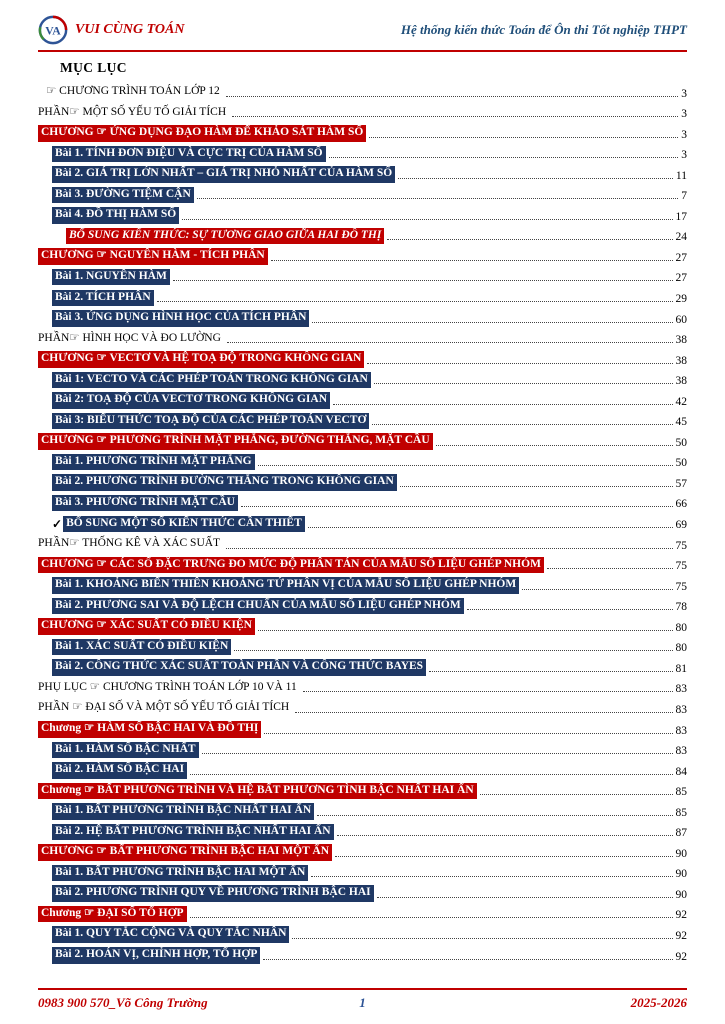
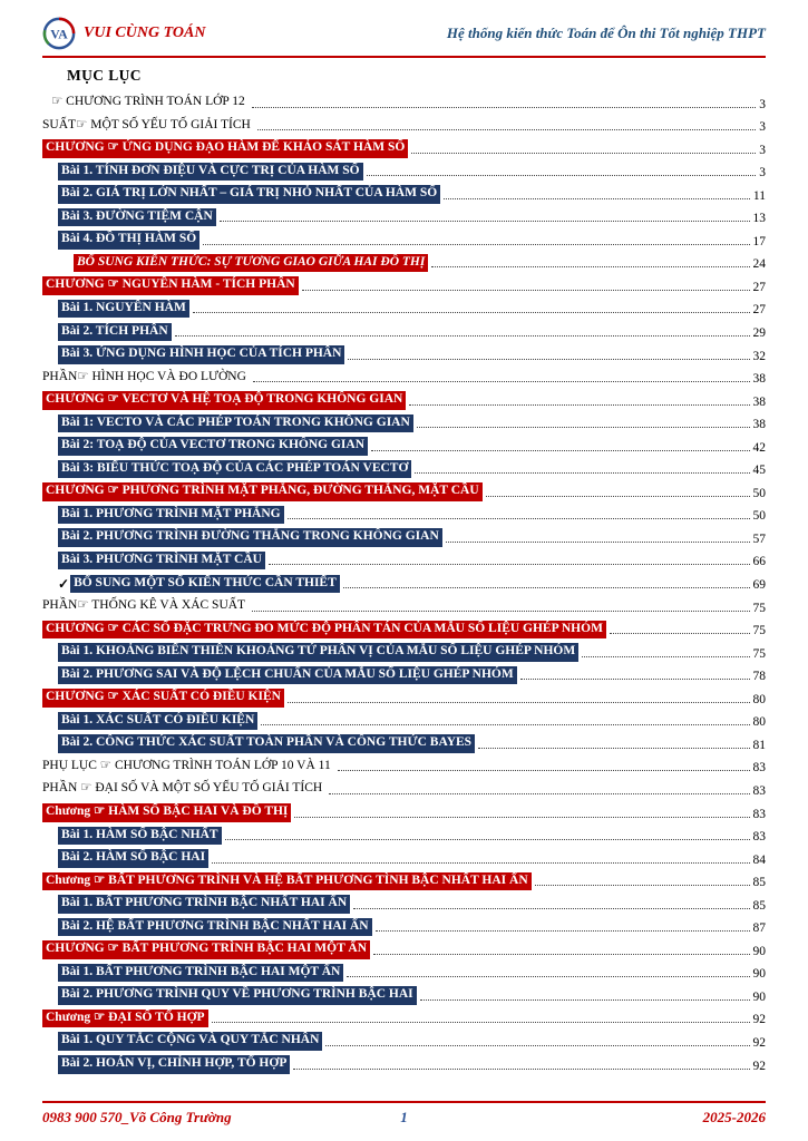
  VA
  VUI CÙNG TOÁN
  Hệ thống kiến thức Toán để Ôn thi Tốt nghiệp THPT
  MỤC LỤC
  ☞ CHƯƠNG TRÌNH TOÁN LỚP 12
  3
- PHẦN☞ MỘT SỐ YẾU TỐ GIẢI TÍCH
+ SUẤT☞ MỘT SỐ YẾU TỐ GIẢI TÍCH
  3
  CHƯƠNG ☞ ỨNG DỤNG ĐẠO HÀM ĐỂ KHẢO SÁT HÀM SỐ
  3
  Bài 1. TÍNH ĐƠN ĐIỆU VÀ CỰC TRỊ CỦA HÀM SỐ
  3
  Bài 2. GIÁ TRỊ LỚN NHẤT – GIÁ TRỊ NHỎ NHẤT CỦA HÀM SỐ
  11
  Bài 3. ĐƯỜNG TIỆM CẬN
- 7
+ 13
  Bài 4. ĐỒ THỊ HÀM SỐ
  17
  BỔ SUNG KIẾN THỨC: SỰ TƯƠNG GIAO GIỮA HAI ĐỒ THỊ
  24
  CHƯƠNG ☞ NGUYÊN HÀM - TÍCH PHÂN
  27
  Bài 1. NGUYÊN HÀM
  27
  Bài 2. TÍCH PHÂN
  29
  Bài 3. ỨNG DỤNG HÌNH HỌC CỦA TÍCH PHÂN
- 60
+ 32
  PHẦN☞ HÌNH HỌC VÀ ĐO LƯỜNG
  38
  CHƯƠNG ☞ VECTƠ VÀ HỆ TOẠ ĐỘ TRONG KHÔNG GIAN
  38
  Bài 1: VECTO VÀ CÁC PHÉP TOÁN TRONG KHÔNG GIAN
  38
  Bài 2: TOẠ ĐỘ CỦA VECTƠ TRONG KHÔNG GIAN
  42
  Bài 3: BIỂU THỨC TOẠ ĐỘ CỦA CÁC PHÉP TOÁN VECTƠ
  45
  CHƯƠNG ☞ PHƯƠNG TRÌNH MẶT PHẲNG, ĐƯỜNG THẲNG, MẶT CẦU
  50
  Bài 1. PHƯƠNG TRÌNH MẶT PHẲNG
  50
  Bài 2. PHƯƠNG TRÌNH ĐƯỜNG THẲNG TRONG KHÔNG GIAN
  57
  Bài 3. PHƯƠNG TRÌNH MẶT CẦU
  66
  ✓
  BỔ SUNG MỘT SỐ KIẾN THỨC CẦN THIẾT
  69
  PHẦN☞ THỐNG KÊ VÀ XÁC SUẤT
  75
  CHƯƠNG ☞ CÁC SỐ ĐẶC TRƯNG ĐO MỨC ĐỘ PHÂN TÁN CỦA MẪU SỐ LIỆU GHÉP NHÓM
  75
  Bài 1. KHOẢNG BIẾN THIÊN KHOẢNG TỨ PHÂN VỊ CỦA MẪU SỐ LIỆU GHÉP NHÓM
  75
  Bài 2. PHƯƠNG SAI VÀ ĐỘ LỆCH CHUẨN CỦA MẪU SỐ LIỆU GHÉP NHÓM
  78
  CHƯƠNG ☞ XÁC SUẤT CÓ ĐIỀU KIỆN
  80
  Bài 1. XÁC SUẤT CÓ ĐIỀU KIỆN
  80
  Bài 2. CÔNG THỨC XÁC SUẤT TOÀN PHẦN VÀ CÔNG THỨC BAYES
  81
  PHỤ LỤC ☞ CHƯƠNG TRÌNH TOÁN LỚP 10 VÀ 11
  83
  PHẦN ☞ ĐẠI SỐ VÀ MỘT SỐ YẾU TỐ GIẢI TÍCH
  83
  Chương ☞ HÀM SỐ BẬC HAI VÀ ĐỒ THỊ
  83
  Bài 1. HÀM SỐ BẬC NHẤT
  83
  Bài 2. HÀM SỐ BẬC HAI
  84
  Chương ☞ BẤT PHƯƠNG TRÌNH VÀ HỆ BẤT PHƯƠNG TÌNH BẬC NHẤT HAI ẨN
  85
  Bài 1. BẤT PHƯƠNG TRÌNH BẬC NHẤT HAI ẨN
  85
  Bài 2. HỆ BẤT PHƯƠNG TRÌNH BẬC NHẤT HAI ẨN
  87
  CHƯƠNG ☞ BẤT PHƯƠNG TRÌNH BẬC HAI MỘT ẨN
  90
  Bài 1. BẤT PHƯƠNG TRÌNH BẬC HAI MỘT ẨN
  90
  Bài 2. PHƯƠNG TRÌNH QUY VỀ PHƯƠNG TRÌNH BẬC HAI
  90
  Chương ☞ ĐẠI SỐ TỔ HỢP
  92
  Bài 1. QUY TẮC CỘNG VÀ QUY TẮC NHÂN
  92
  Bài 2. HOÁN VỊ, CHỈNH HỢP, TỔ HỢP
  92
  0983 900 570_Võ Công Trường
  1
  2025-2026
